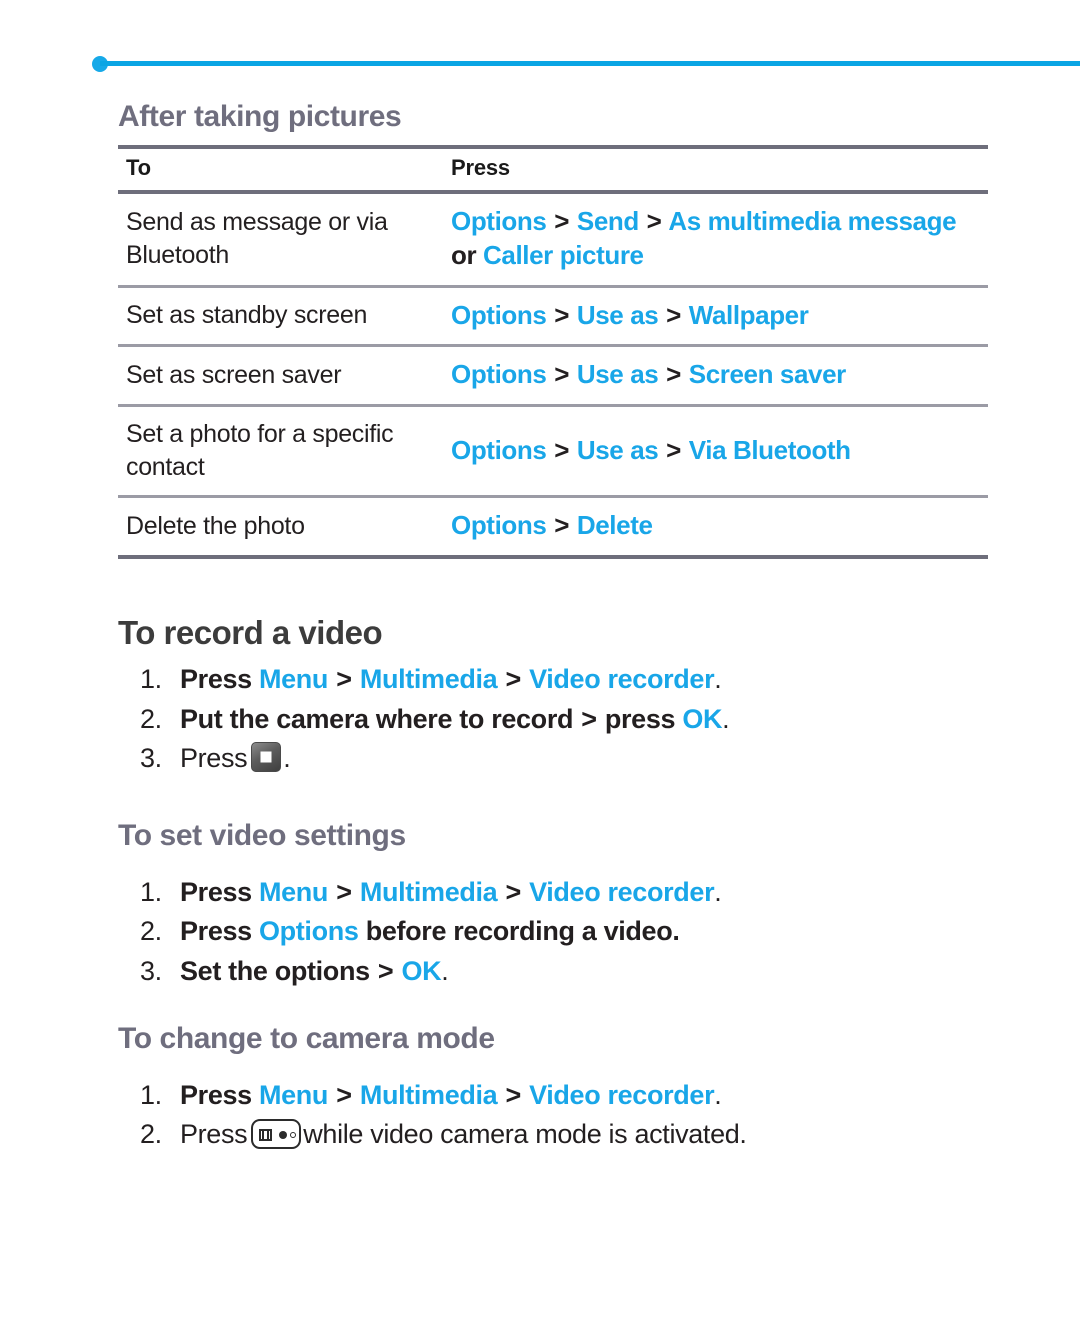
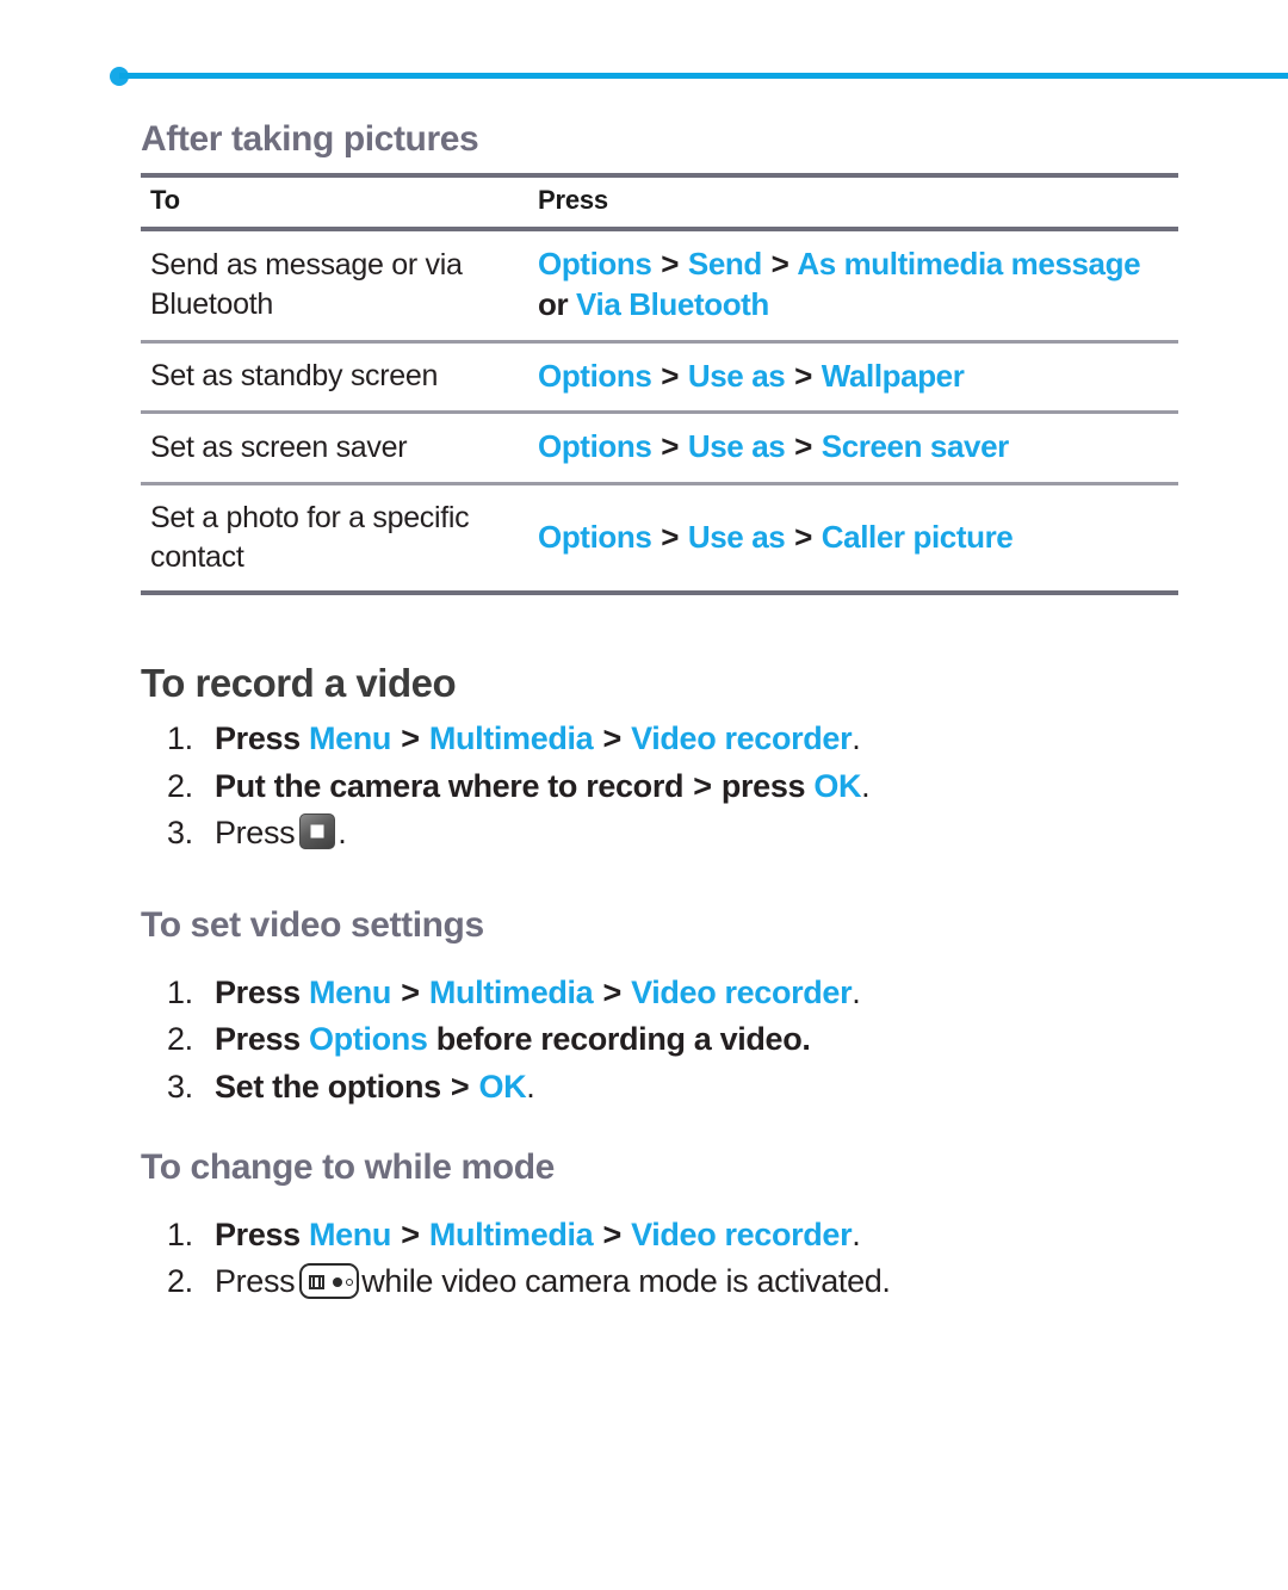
  After taking pictures
  To	Press
- Send as message or via Bluetooth	Options > Send > As multimedia message or Caller picture
+ Send as message or via Bluetooth	Options > Send > As multimedia message or Via Bluetooth
  Set as standby screen	Options > Use as > Wallpaper
  Set as screen saver	Options > Use as > Screen saver
- Set a photo for a specific contact	Options > Use as > Via Bluetooth
+ Set a photo for a specific contact	Options > Use as > Caller picture
- Delete the photo	Options > Delete
  To record a video
  1.
  Press Menu > Multimedia > Video recorder.
  2.
  Put the camera where to record > press OK.
  3.
  Press .
  To set video settings
  1.
  Press Menu > Multimedia > Video recorder.
  2.
  Press Options before recording a video.
  3.
  Set the options > OK.
- To change to camera mode
+ To change to while mode
  1.
  Press Menu > Multimedia > Video recorder.
  2.
  Press while video camera mode is activated.
